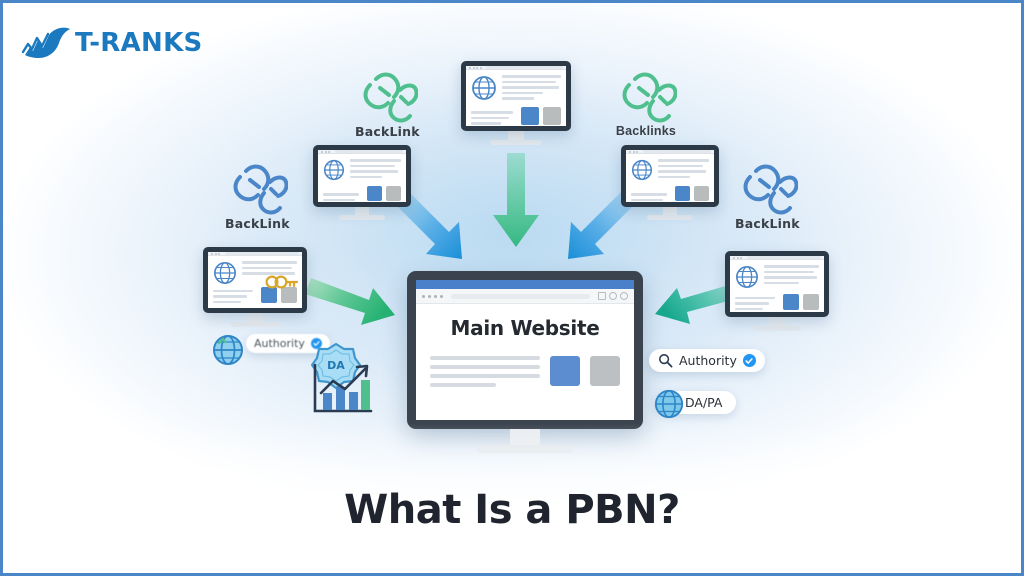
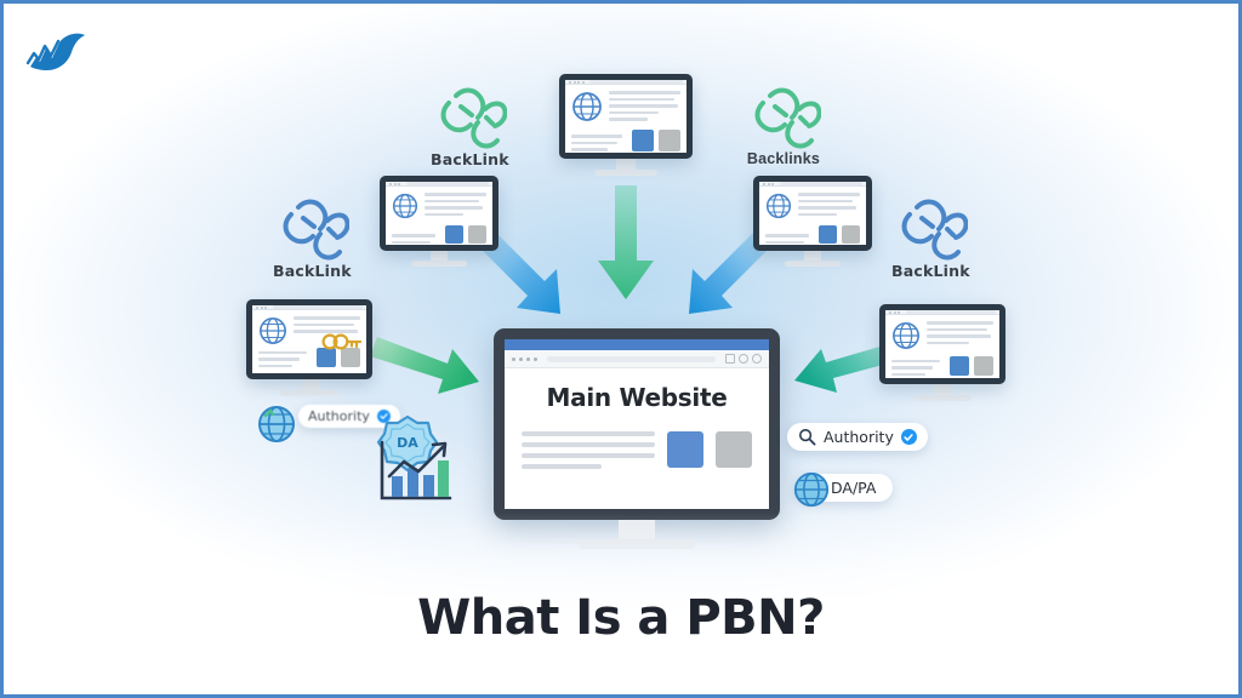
- T-RANKS
  BackLink
  Backlinks
  BackLink
  BackLink
  Main Website
  Authority
  DA
  Authority
  DA/PA
  What Is a PBN?
